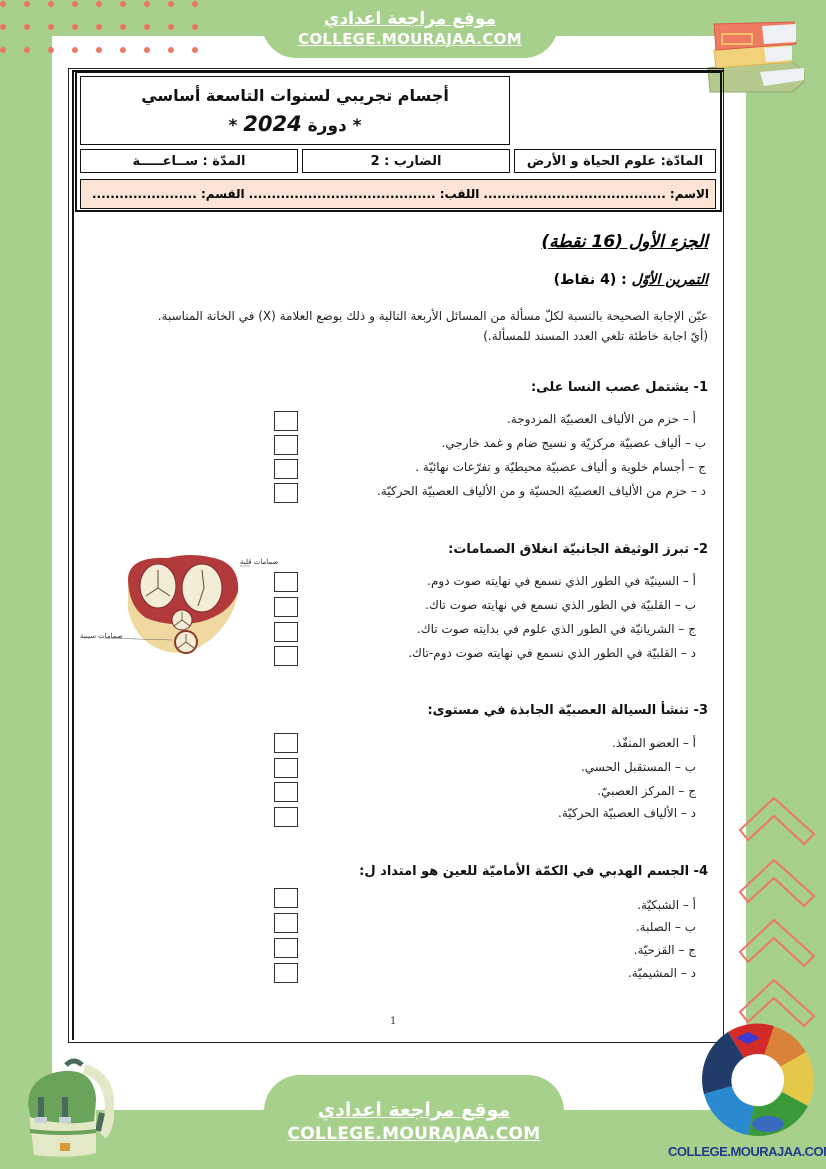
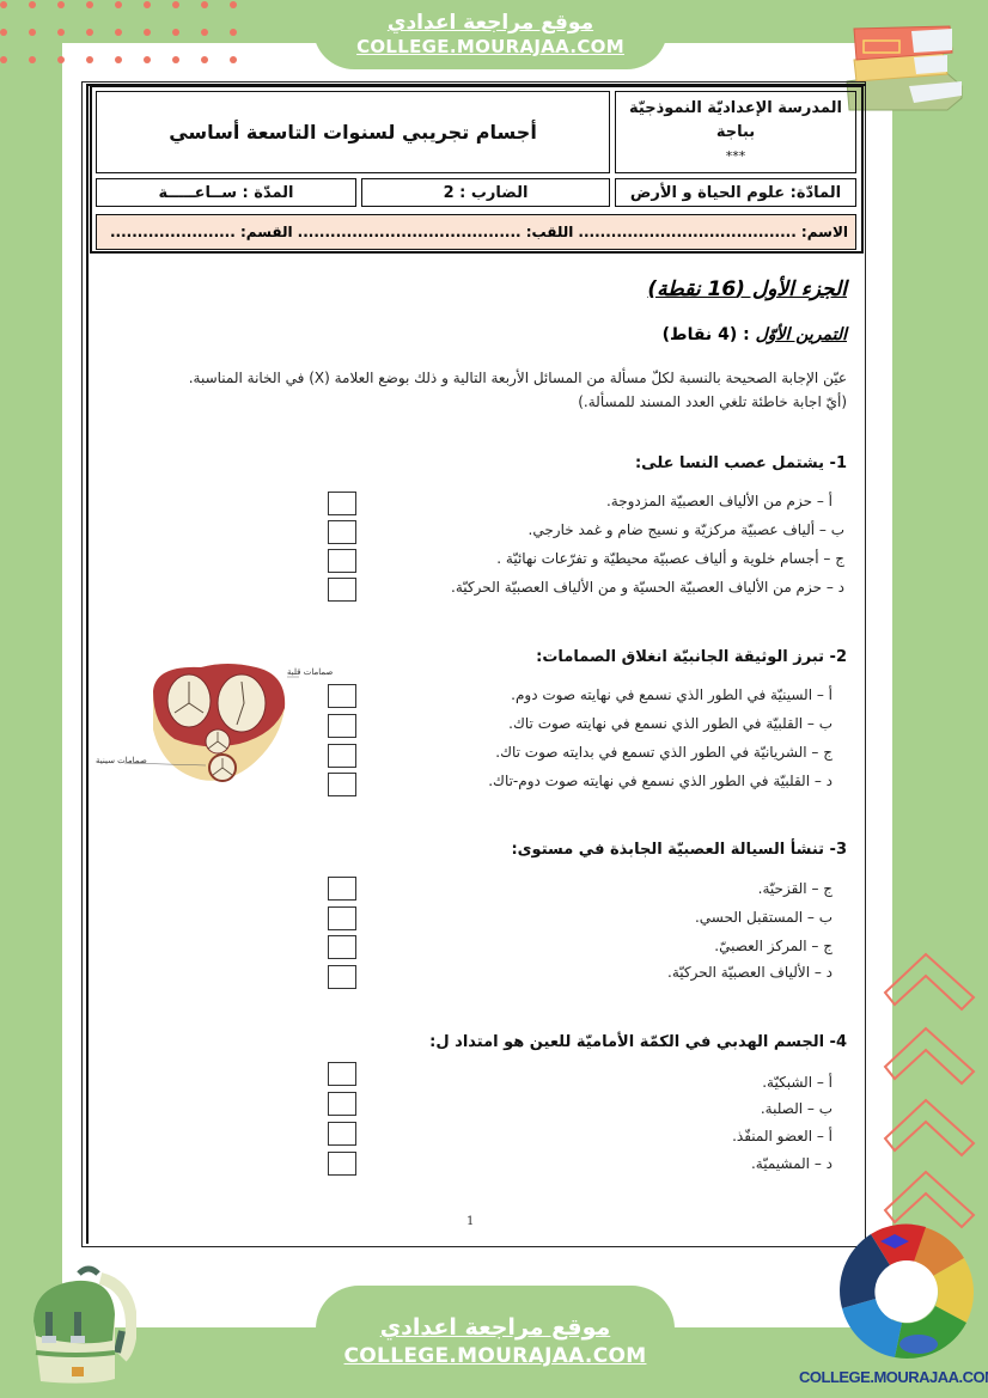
  موقع مراجعة اعدادي
  COLLEGE.MOURAJAA.COM
+ المدرسة الإعداديّة النموذجيّة
+ بباجة
+ ***
  أجسام تجريبي لسنوات التاسعة أساسي
- * دورة 2024 *
  المادّة: علوم الحياة و الأرض
  الضارب : 2
  المدّة : ســاعـــــة
  الاسم: ........................................
  اللقب: .........................................
  القسم: .......................
  الجزء الأول (16 نقطة)
  التمرين الأوّل : (4 نقاط)
  عيّن الإجابة الصحيحة بالنسبة لكلّ مسألة من المسائل الأربعة التالية و ذلك بوضع العلامة (X) في الخانة المناسبة.
  (أيّ اجابة خاطئة تلغي العدد المسند للمسألة.)
  1- يشتمل عصب النسا على:
  أ – حزم من الألياف العصبيّة المزدوجة.
  ب – ألياف عصبيّة مركزيّة و نسيج ضام و غمد خارجي.
  ج – أجسام خلوية و ألياف عصبيّة محيطيّة و تفرّعات نهائيّة .
  د – حزم من الألياف العصبيّة الحسيّة و من الألياف العصبيّة الحركيّة.
  2- تبرز الوثيقة الجانبيّة انغلاق الصمامات:
  أ – السينيّة في الطور الذي نسمع في نهايته صوت دوم.
  ب – القلبيّة في الطور الذي نسمع في نهايته صوت تاك.
- ج – الشريانيّة في الطور الذي علوم في بدايته صوت تاك.
+ ج – الشريانيّة في الطور الذي تسمع في بدايته صوت تاك.
  د – القلبيّة في الطور الذي نسمع في نهايته صوت دوم-تاك.
  صمامات قلبة
  صمامات سينية
  3- تنشأ السيالة العصبيّة الجابذة في مستوى:
- أ – العضو المنفّذ.
+ ج – القزحيّة.
  ب – المستقبل الحسي.
  ج – المركز العصبيّ.
  د – الألياف العصبيّة الحركيّة.
  4- الجسم الهدبي في الكمّة الأماميّة للعين هو امتداد ل:
  أ – الشبكيّة.
  ب – الصلبة.
- ج – القزحيّة.
+ أ – العضو المنفّذ.
  د – المشيميّة.
  1
  موقع مراجعة اعدادي
  COLLEGE.MOURAJAA.COM
  COLLEGE.MOURAJAA.CO
